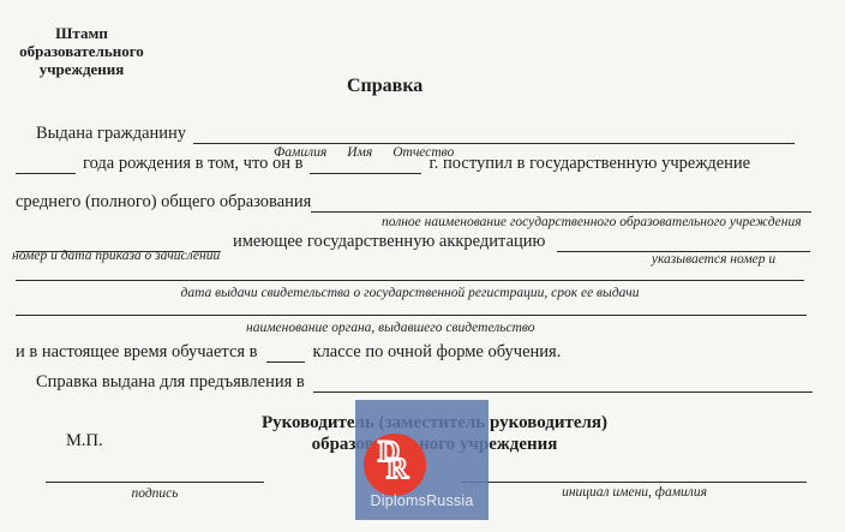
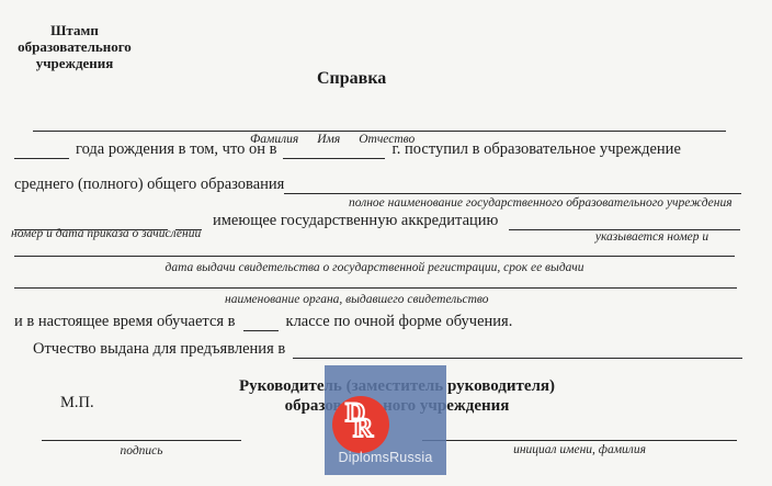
  Штамп
  образовательного
  учреждения
  Справка
- Выдана гражданину
  Фамилия Имя Отчество
  года рождения в том, что он в
- г. поступил в государственную учреждение
+ г. поступил в образовательное учреждение
  среднего (полного) общего образования
  полное наименование государственного образовательного учреждения
  имеющее государственную аккредитацию
  номер и дата приказа о зачислении
  указывается номер и
  дата выдачи свидетельства о государственной регистрации, срок ее выдачи
  наименование органа, выдавшего свидетельство
  и в настоящее время обучается в
  классе по очной форме обучения.
- Справка выдана для предъявления в
+ Отчество выдана для предъявления в
  Руководитель (заместитель руководителя)
  образоного учреждения
  М.П.
  подпись
  инициал имени, фамилия
  D
  R
  DiplomsRussia
